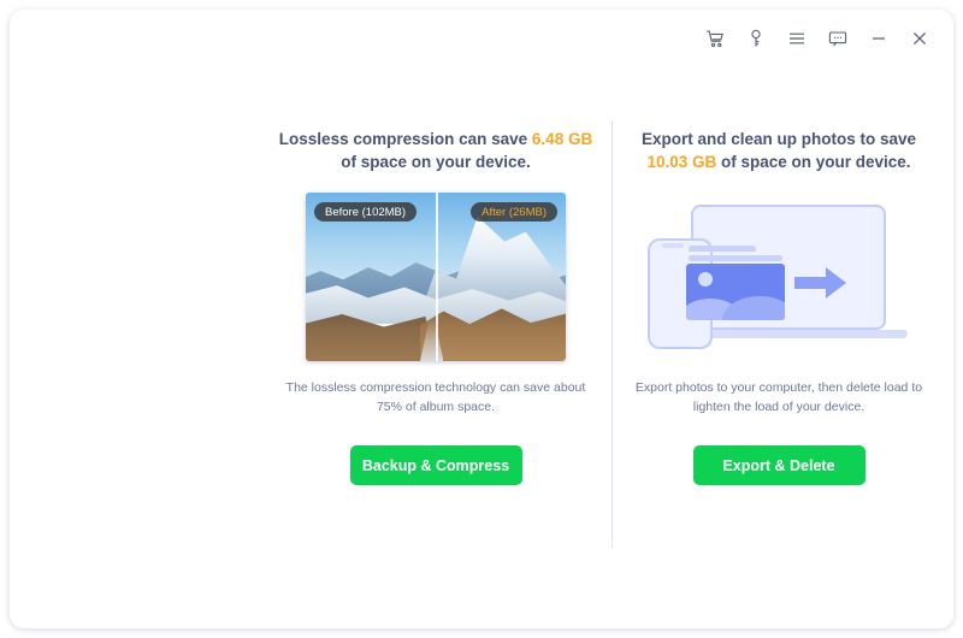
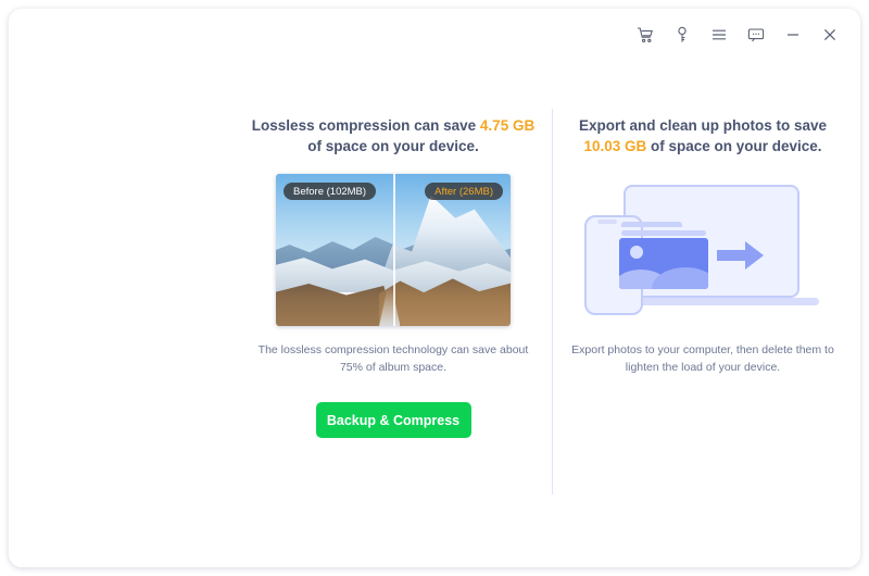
- Lossless compression can save 6.48 GB of space on your device.
+ Lossless compression can save 4.75 GB of space on your device.
  Before (102MB)
  After (26MB)
  The lossless compression technology can save about 75% of album space.
  Backup & Compress
  Export and clean up photos to save 10.03 GB of space on your device.
- Export photos to your computer, then delete load to lighten the load of your device.
+ Export photos to your computer, then delete them to lighten the load of your device.
- Export & Delete
